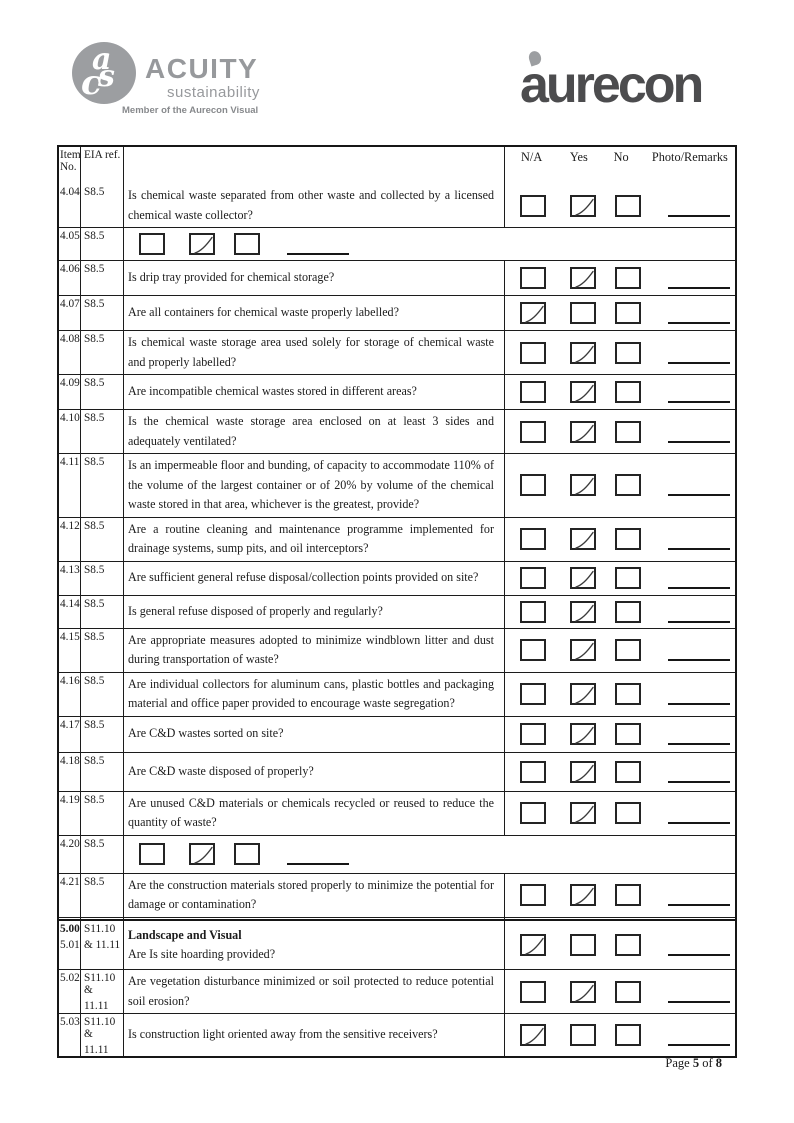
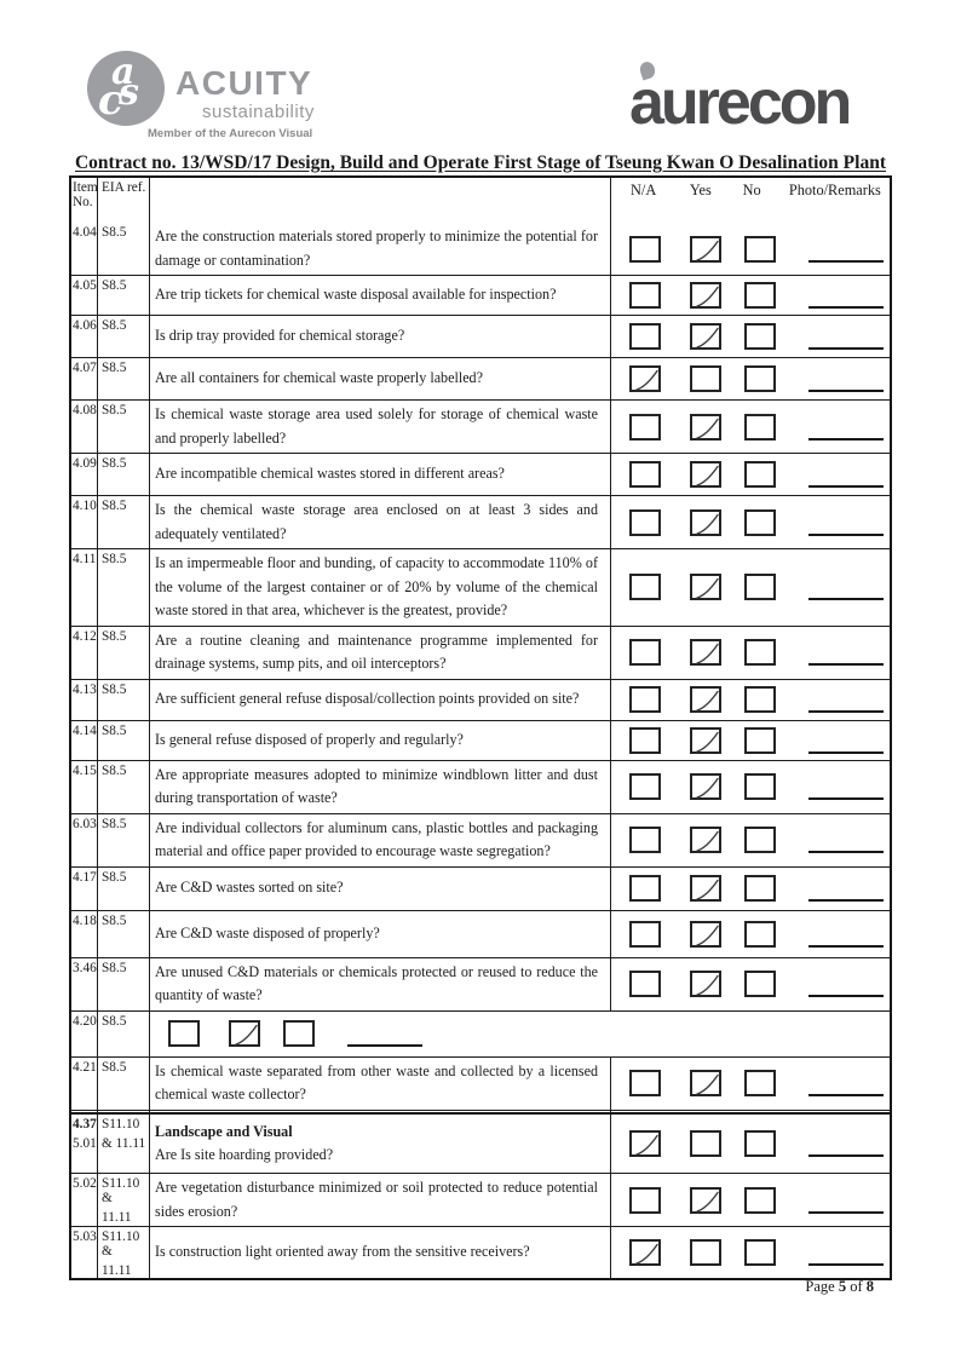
  a
  s
  c
  ACUITY
  sustainability
  Member of the Aurecon Visual
  aurecon
+ Contract no. 13/WSD/17 Design, Build and Operate First Stage of Tseung Kwan O Desalination Plant
  Item
  No.
  EIA ref.
  N/A
  Yes
  No
  Photo/Remarks
  4.04
  S8.5
- Is chemical waste separated from other waste and collected by a licensed chemical waste collector?
+ Are the construction materials stored properly to minimize the potential for damage or contamination?
  4.05
  S8.5
+ Are trip tickets for chemical waste disposal available for inspection?
  4.06
  S8.5
  Is drip tray provided for chemical storage?
  4.07
  S8.5
  Are all containers for chemical waste properly labelled?
  4.08
  S8.5
  Is chemical waste storage area used solely for storage of chemical waste and properly labelled?
  4.09
  S8.5
  Are incompatible chemical wastes stored in different areas?
  4.10
  S8.5
  Is the chemical waste storage area enclosed on at least 3 sides and adequately ventilated?
  4.11
  S8.5
  Is an impermeable floor and bunding, of capacity to accommodate 110% of the volume of the largest container or of 20% by volume of the chemical waste stored in that area, whichever is the greatest, provide?
  4.12
  S8.5
  Are a routine cleaning and maintenance programme implemented for drainage systems, sump pits, and oil interceptors?
  4.13
  S8.5
  Are sufficient general refuse disposal/collection points provided on site?
  4.14
  S8.5
  Is general refuse disposed of properly and regularly?
  4.15
  S8.5
  Are appropriate measures adopted to minimize windblown litter and dust during transportation of waste?
- 4.16
+ 6.03
  S8.5
  Are individual collectors for aluminum cans, plastic bottles and packaging material and office paper provided to encourage waste segregation?
  4.17
  S8.5
  Are C&D wastes sorted on site?
  4.18
  S8.5
  Are C&D waste disposed of properly?
- 4.19
+ 3.46
  S8.5
- Are unused C&D materials or chemicals recycled or reused to reduce the quantity of waste?
+ Are unused C&D materials or chemicals protected or reused to reduce the quantity of waste?
  4.20
  S8.5
  4.21
  S8.5
- Are the construction materials stored properly to minimize the potential for damage or contamination?
+ Is chemical waste separated from other waste and collected by a licensed chemical waste collector?
- 5.00
+ 4.37
  5.01
  S11.10
  & 11.11
  Landscape and Visual
  Are Is site hoarding provided?
  5.02
  S11.10 &
  11.11
- Are vegetation disturbance minimized or soil protected to reduce potential soil erosion?
+ Are vegetation disturbance minimized or soil protected to reduce potential sides erosion?
  5.03
  S11.10 &
  11.11
  Is construction light oriented away from the sensitive receivers?
  Page 5 of 8
